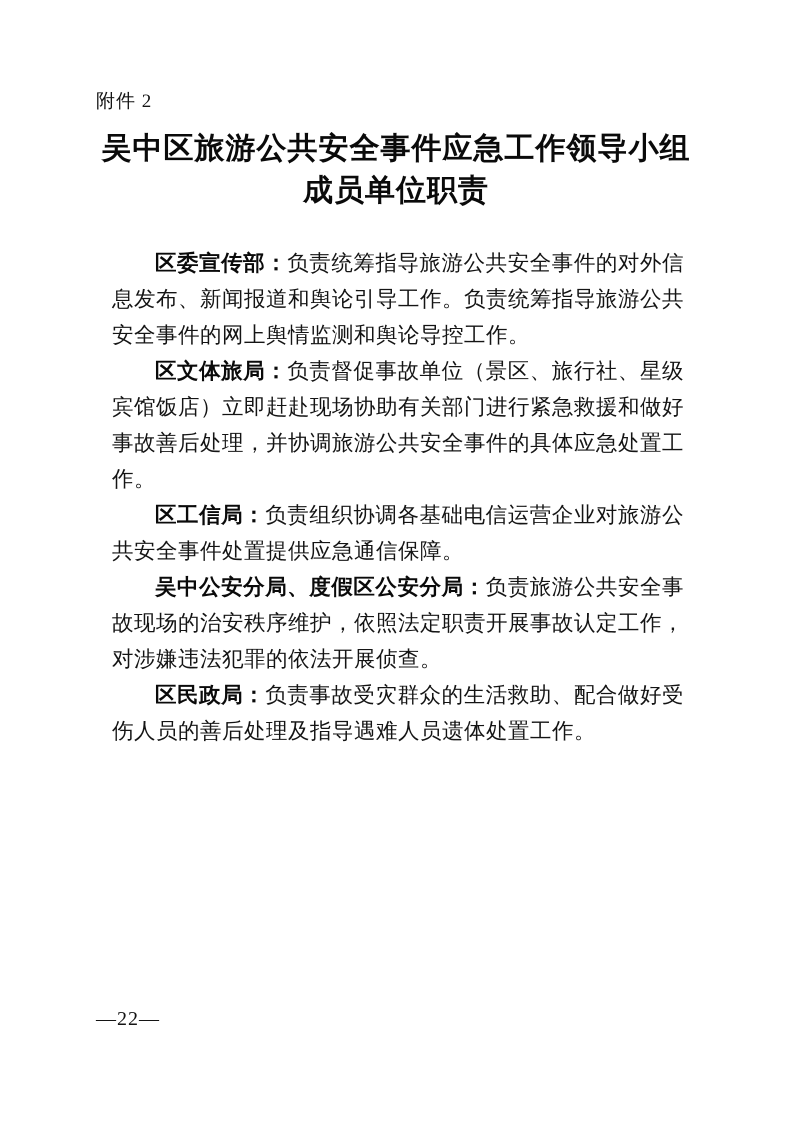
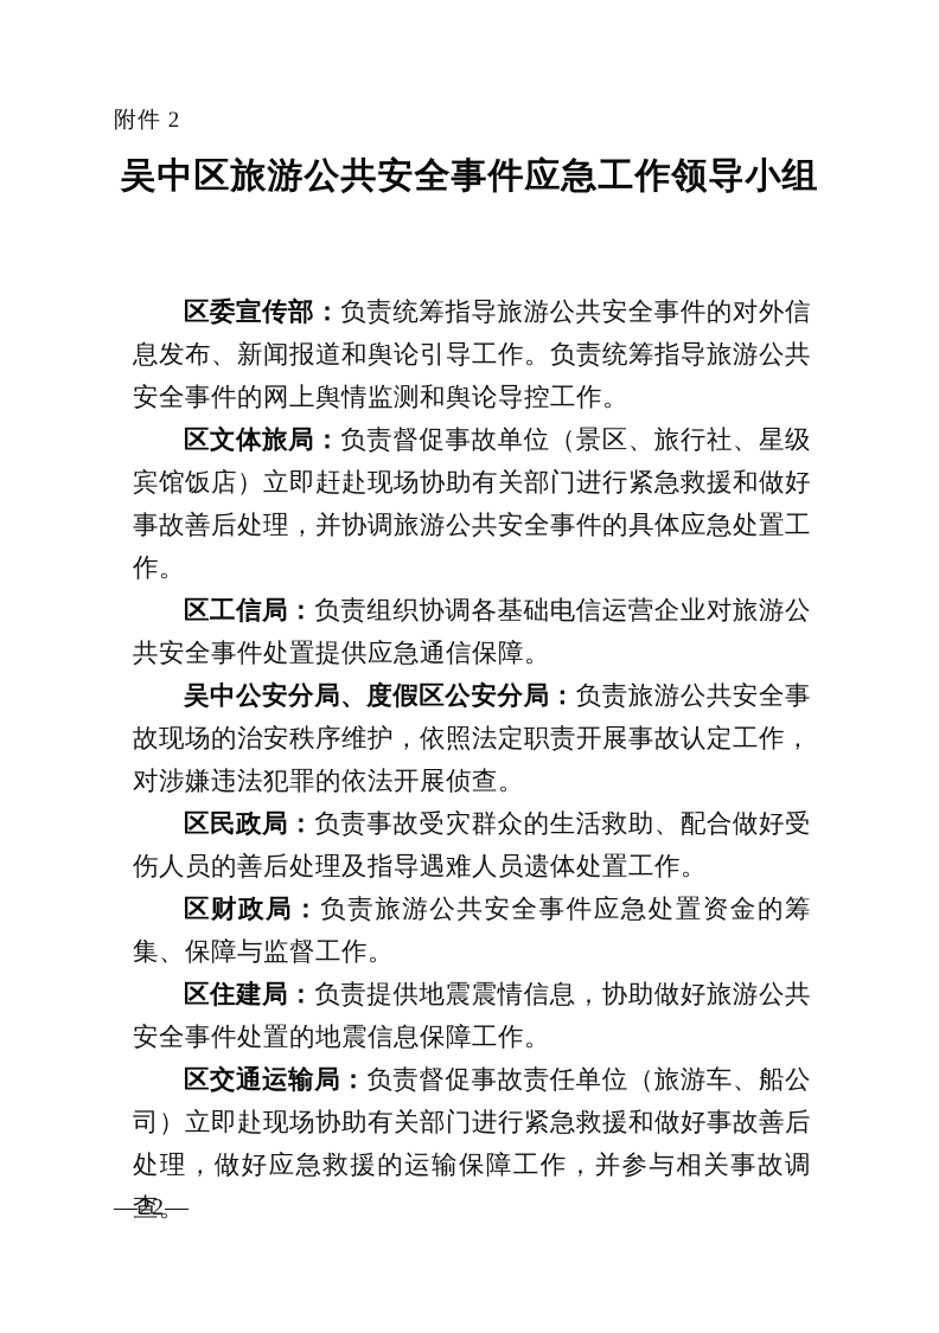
  附件 2
  吴中区旅游公共安全事件应急工作领导小组
- 成员单位职责
  区委宣传部：负责统筹指导旅游公共安全事件的对外信息发布、新闻报道和舆论引导工作。负责统筹指导旅游公共安全事件的网上舆情监测和舆论导控工作。
  区文体旅局：负责督促事故单位（景区、旅行社、星级宾馆饭店）立即赶赴现场协助有关部门进行紧急救援和做好事故善后处理，并协调旅游公共安全事件的具体应急处置工作。
  区工信局：负责组织协调各基础电信运营企业对旅游公共安全事件处置提供应急通信保障。
  吴中公安分局、度假区公安分局：负责旅游公共安全事故现场的治安秩序维护，依照法定职责开展事故认定工作，对涉嫌违法犯罪的依法开展侦查。
  区民政局：负责事故受灾群众的生活救助、配合做好受伤人员的善后处理及指导遇难人员遗体处置工作。
+ 区财政局：负责旅游公共安全事件应急处置资金的筹集、保障与监督工作。
+ 区住建局：负责提供地震震情信息，协助做好旅游公共安全事件处置的地震信息保障工作。
+ 区交通运输局：负责督促事故责任单位（旅游车、船公司）立即赴现场协助有关部门进行紧急救援和做好事故善后处理，做好应急救援的运输保障工作，并参与相关事故调查。
  —22—
